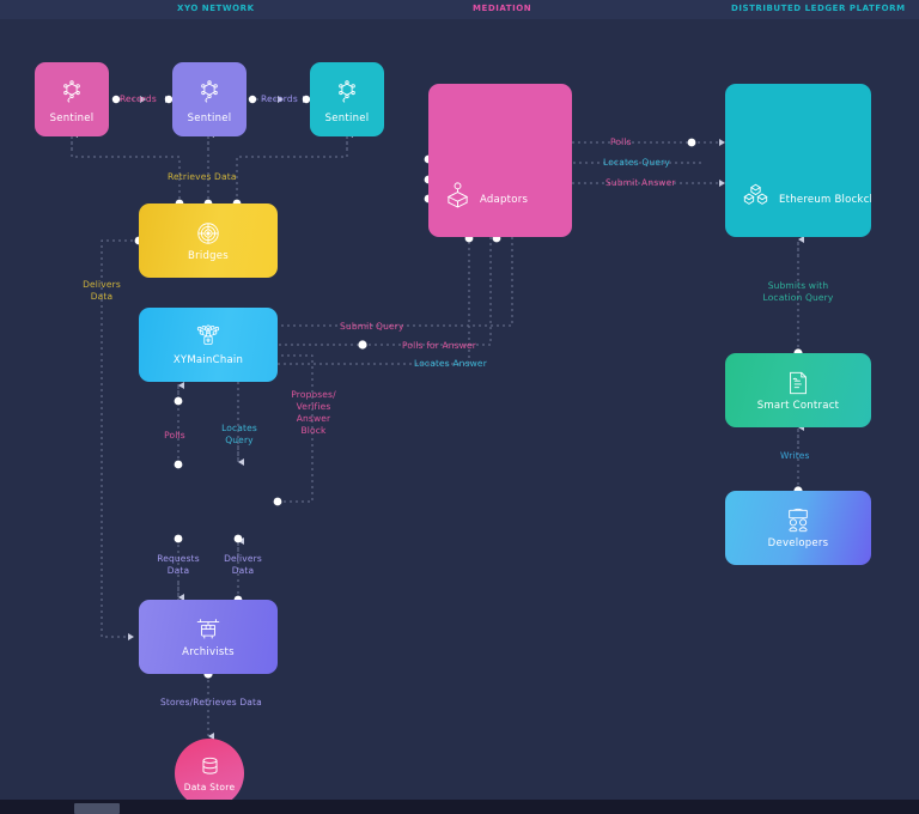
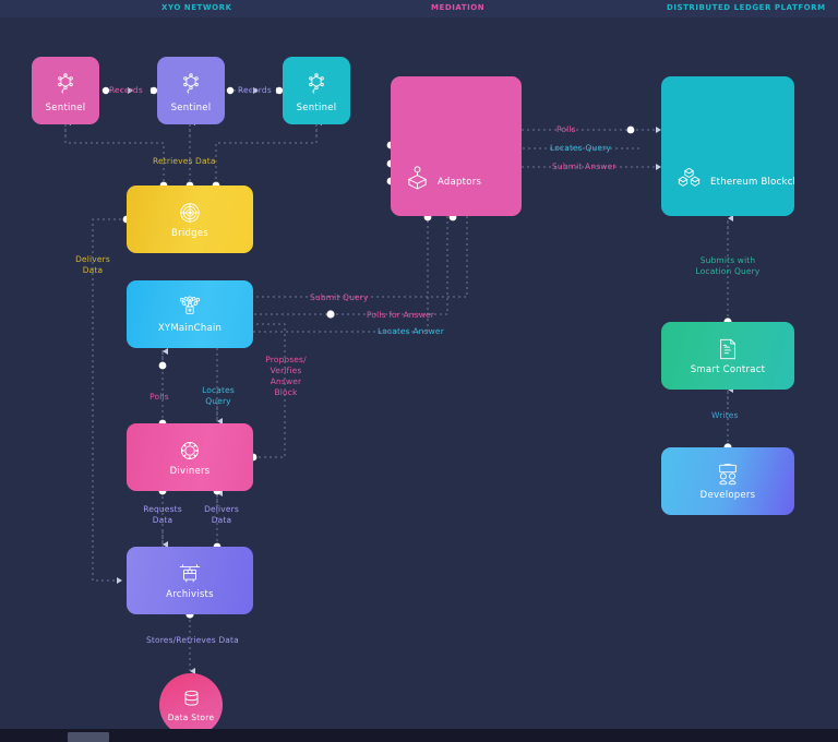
  XYO NETWORK
  MEDIATION
  DISTRIBUTED LEDGER PLATFORM
  Sentinel
  Sentinel
  Sentinel
  Bridges
  XYMainChain
+ Diviners
  Archivists
  Data Store
  Adaptors
  Ethereum Blockc
  Smart Contract
  Developers
  Records
  Records
  Retrieves Data
  Delivers Data
  Polls
  Locates Query
  Proposes/ Verifies Answer Block
  Requests Data
  Delivers Data
  Stores/Retrieves Data
  Submit Query
  Polls for Answer
  Locates Answer
  Polls
  Locates Query
  Submit Answer
  Submits with Location Query
  Writes
